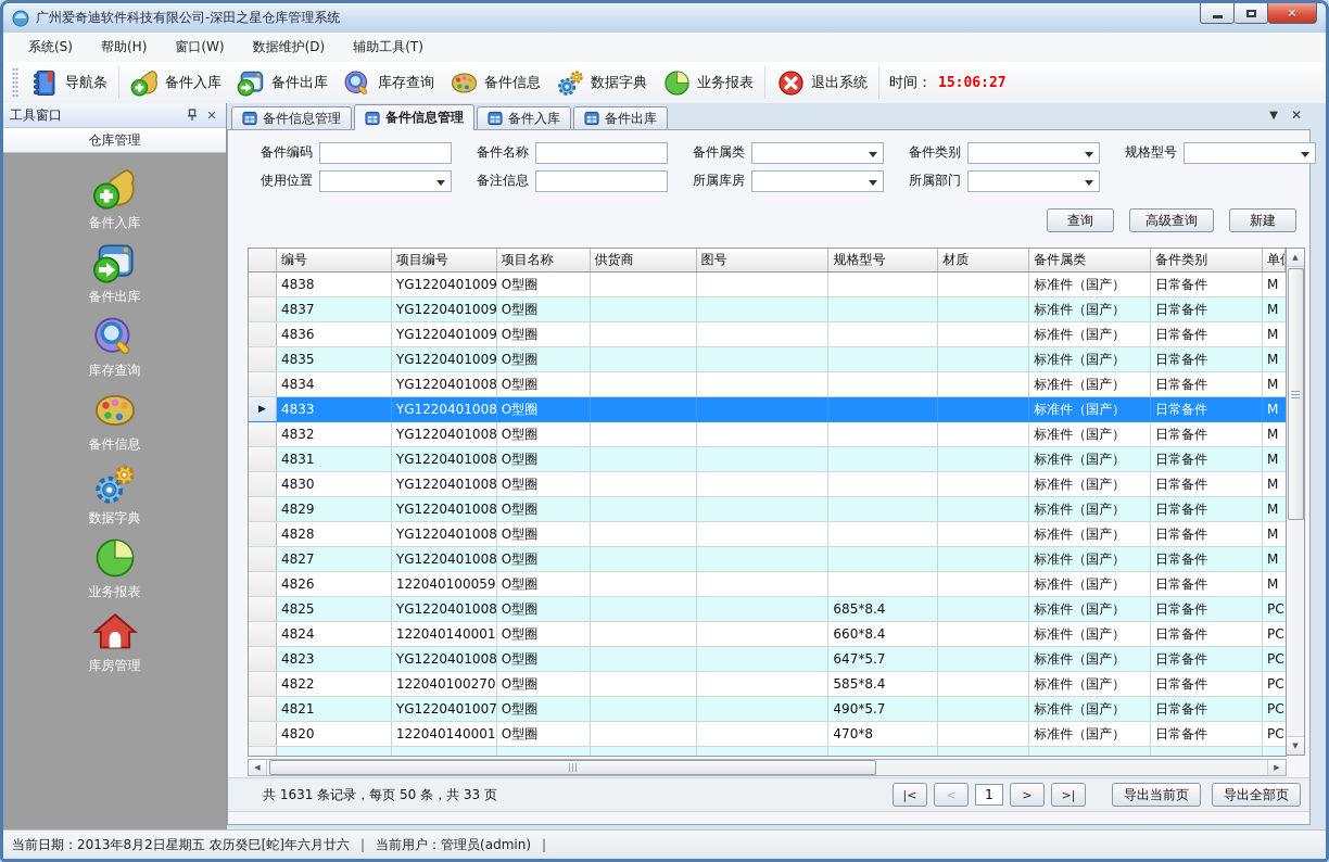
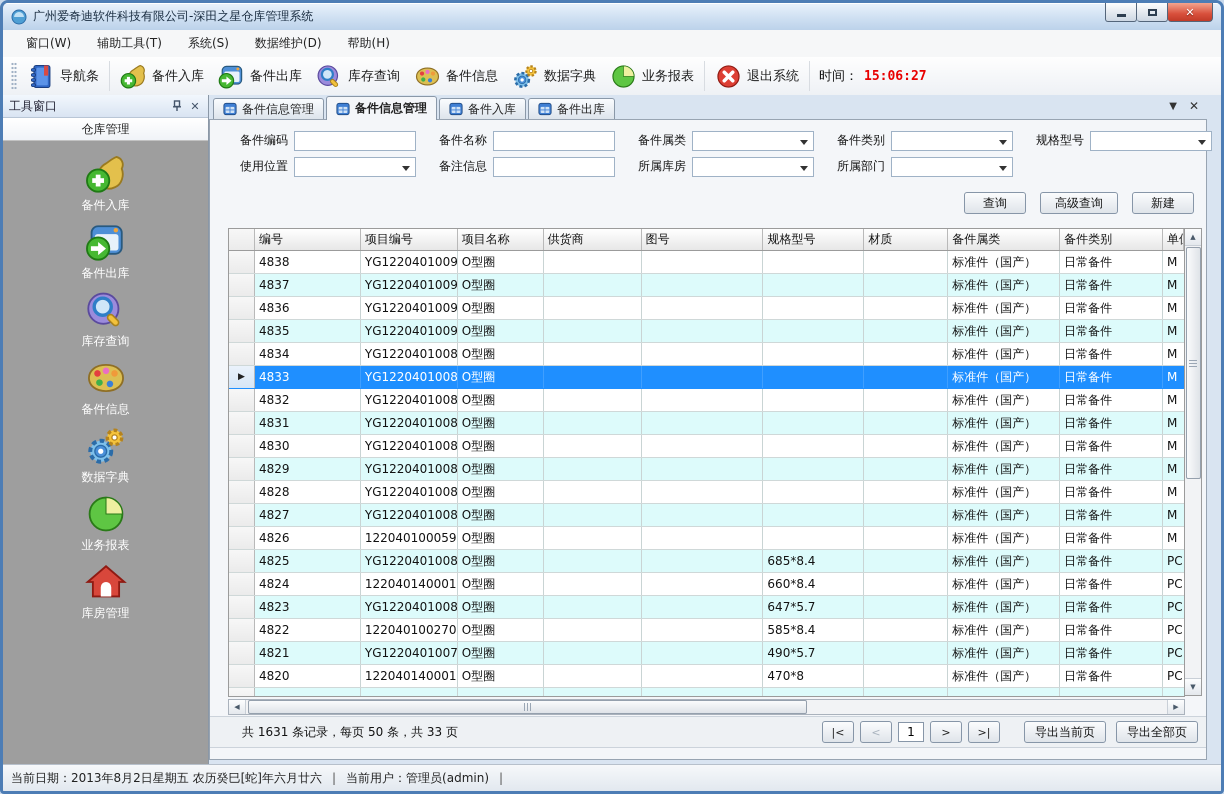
  广州爱奇迪软件科技有限公司-深田之星仓库管理系统
  ✕
- 系统(S)
+ 窗口(W)
- 帮助(H)
+ 辅助工具(T)
- 窗口(W)
+ 系统(S)
  数据维护(D)
- 辅助工具(T)
+ 帮助(H)
  导航条
  备件入库
  备件出库
  库存查询
  备件信息
  数据字典
  业务报表
  退出系统
  时间：
  15:06:27
  工具窗口
  ✕
  仓库管理
  备件入库
  备件出库
  库存查询
  备件信息
  数据字典
  业务报表
  库房管理
  备件信息管理
  备件信息管理
  备件入库
  备件出库
  ▼
  ✕
  备件编码
  备件名称
  备件属类
  备件类别
  规格型号
  使用位置
  备注信息
  所属库房
  所属部门
  查询
  高级查询
  新建
  编号
  项目编号
  项目名称
  供货商
  图号
  规格型号
  材质
  备件属类
  备件类别
  4838
  YG1220401009
  O型圈
  标准件（国产）
  日常备件
  M
  4837
  YG1220401009
  O型圈
  标准件（国产）
  日常备件
  M
  4836
  YG1220401009
  O型圈
  标准件（国产）
  日常备件
  M
  4835
  YG1220401009
  O型圈
  标准件（国产）
  日常备件
  M
  4834
  YG1220401008
  O型圈
  标准件（国产）
  日常备件
  M
  ▶
  4833
  YG1220401008
  O型圈
  标准件（国产）
  日常备件
  M
  4832
  YG1220401008
  O型圈
  标准件（国产）
  日常备件
  M
  4831
  YG1220401008
  O型圈
  标准件（国产）
  日常备件
  M
  4830
  YG1220401008
  O型圈
  标准件（国产）
  日常备件
  M
  4829
  YG1220401008
  O型圈
  标准件（国产）
  日常备件
  M
  4828
  YG1220401008
  O型圈
  标准件（国产）
  日常备件
  M
  4827
  YG1220401008
  O型圈
  标准件（国产）
  日常备件
  M
  4826
  122040100059
  O型圈
  标准件（国产）
  日常备件
  M
  4825
  YG1220401008
  O型圈
  685*8.4
  标准件（国产）
  日常备件
  PC
  4824
  122040140001
  O型圈
  660*8.4
  标准件（国产）
  日常备件
  PC
  4823
  YG1220401008
  O型圈
  647*5.7
  标准件（国产）
  日常备件
  PC
  4822
  122040100270
  O型圈
  585*8.4
  标准件（国产）
  日常备件
  PC
  4821
  YG1220401007
  O型圈
  490*5.7
  标准件（国产）
  日常备件
  PC
  4820
  122040140001
  O型圈
  470*8
  标准件（国产）
  日常备件
  PC
  ▲
  ▼
  ◀
  ▶
  共 1631 条记录，每页 50 条，共 33 页
  |<
  <
  1
  >
  >|
  导出当前页
  导出全部页
  当前日期：2013年8月2日星期五 农历癸巳[蛇]年六月廿六
  |
  当前用户：管理员(admin)
  |
